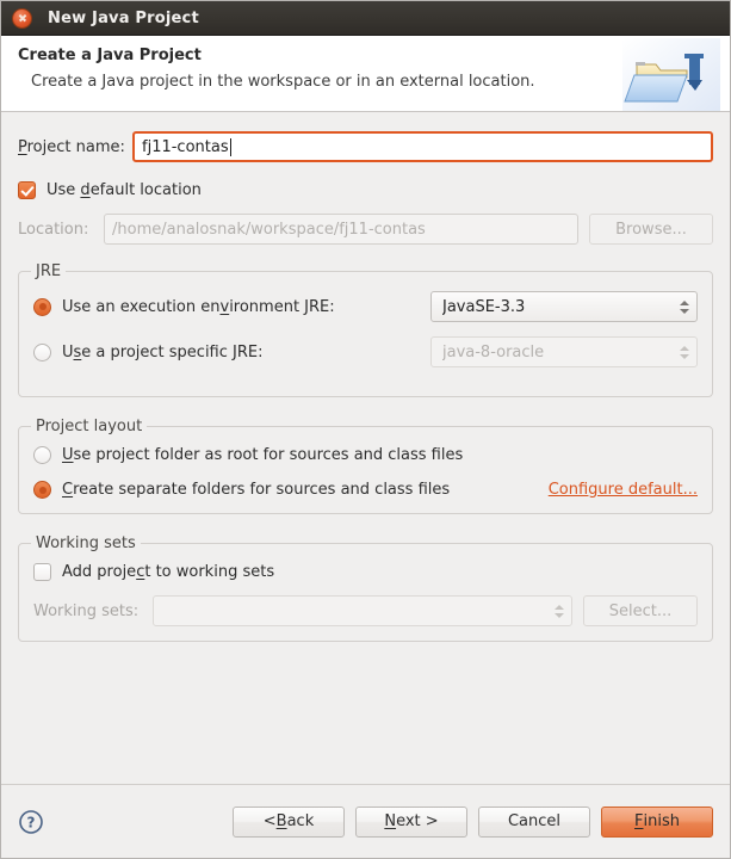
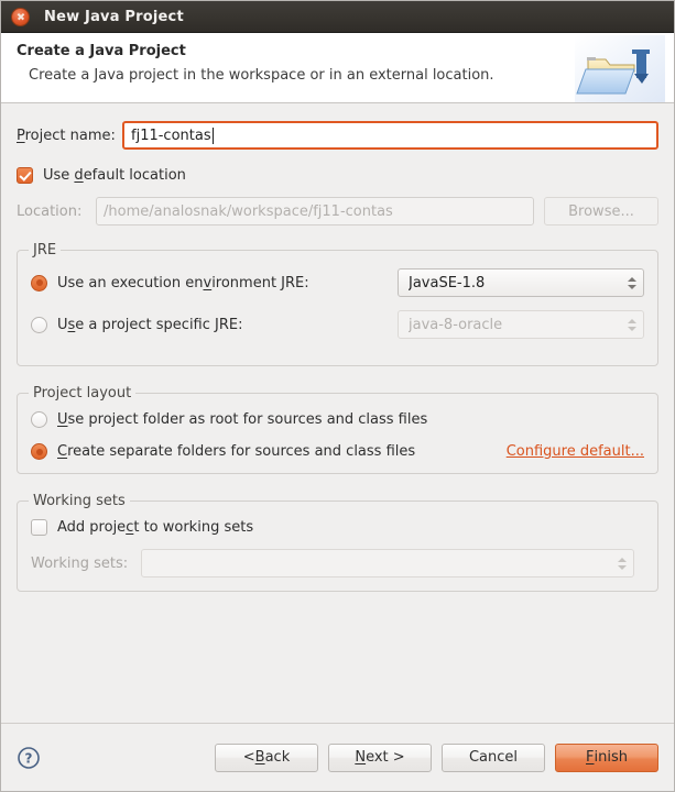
  New Java Project
  Create a Java Project
  Create a Java project in the workspace or in an external location.
  Project name:
  fj11-contas
  Use default location
  Location:
  /home/analosnak/workspace/fj11-contas
  Browse...
  JRE
  Use an execution environment JRE:
- JavaSE-3.3
+ JavaSE-1.8
  Use a project specific JRE:
  java-8-oracle
  Project layout
  Use project folder as root for sources and class files
  Create separate folders for sources and class files
  Configure default...
  Working sets
  Add project to working sets
  Working sets:
- Select...
  ?
  <
  B
  ack
  N
  ext >
  Cancel
  F
  inish
